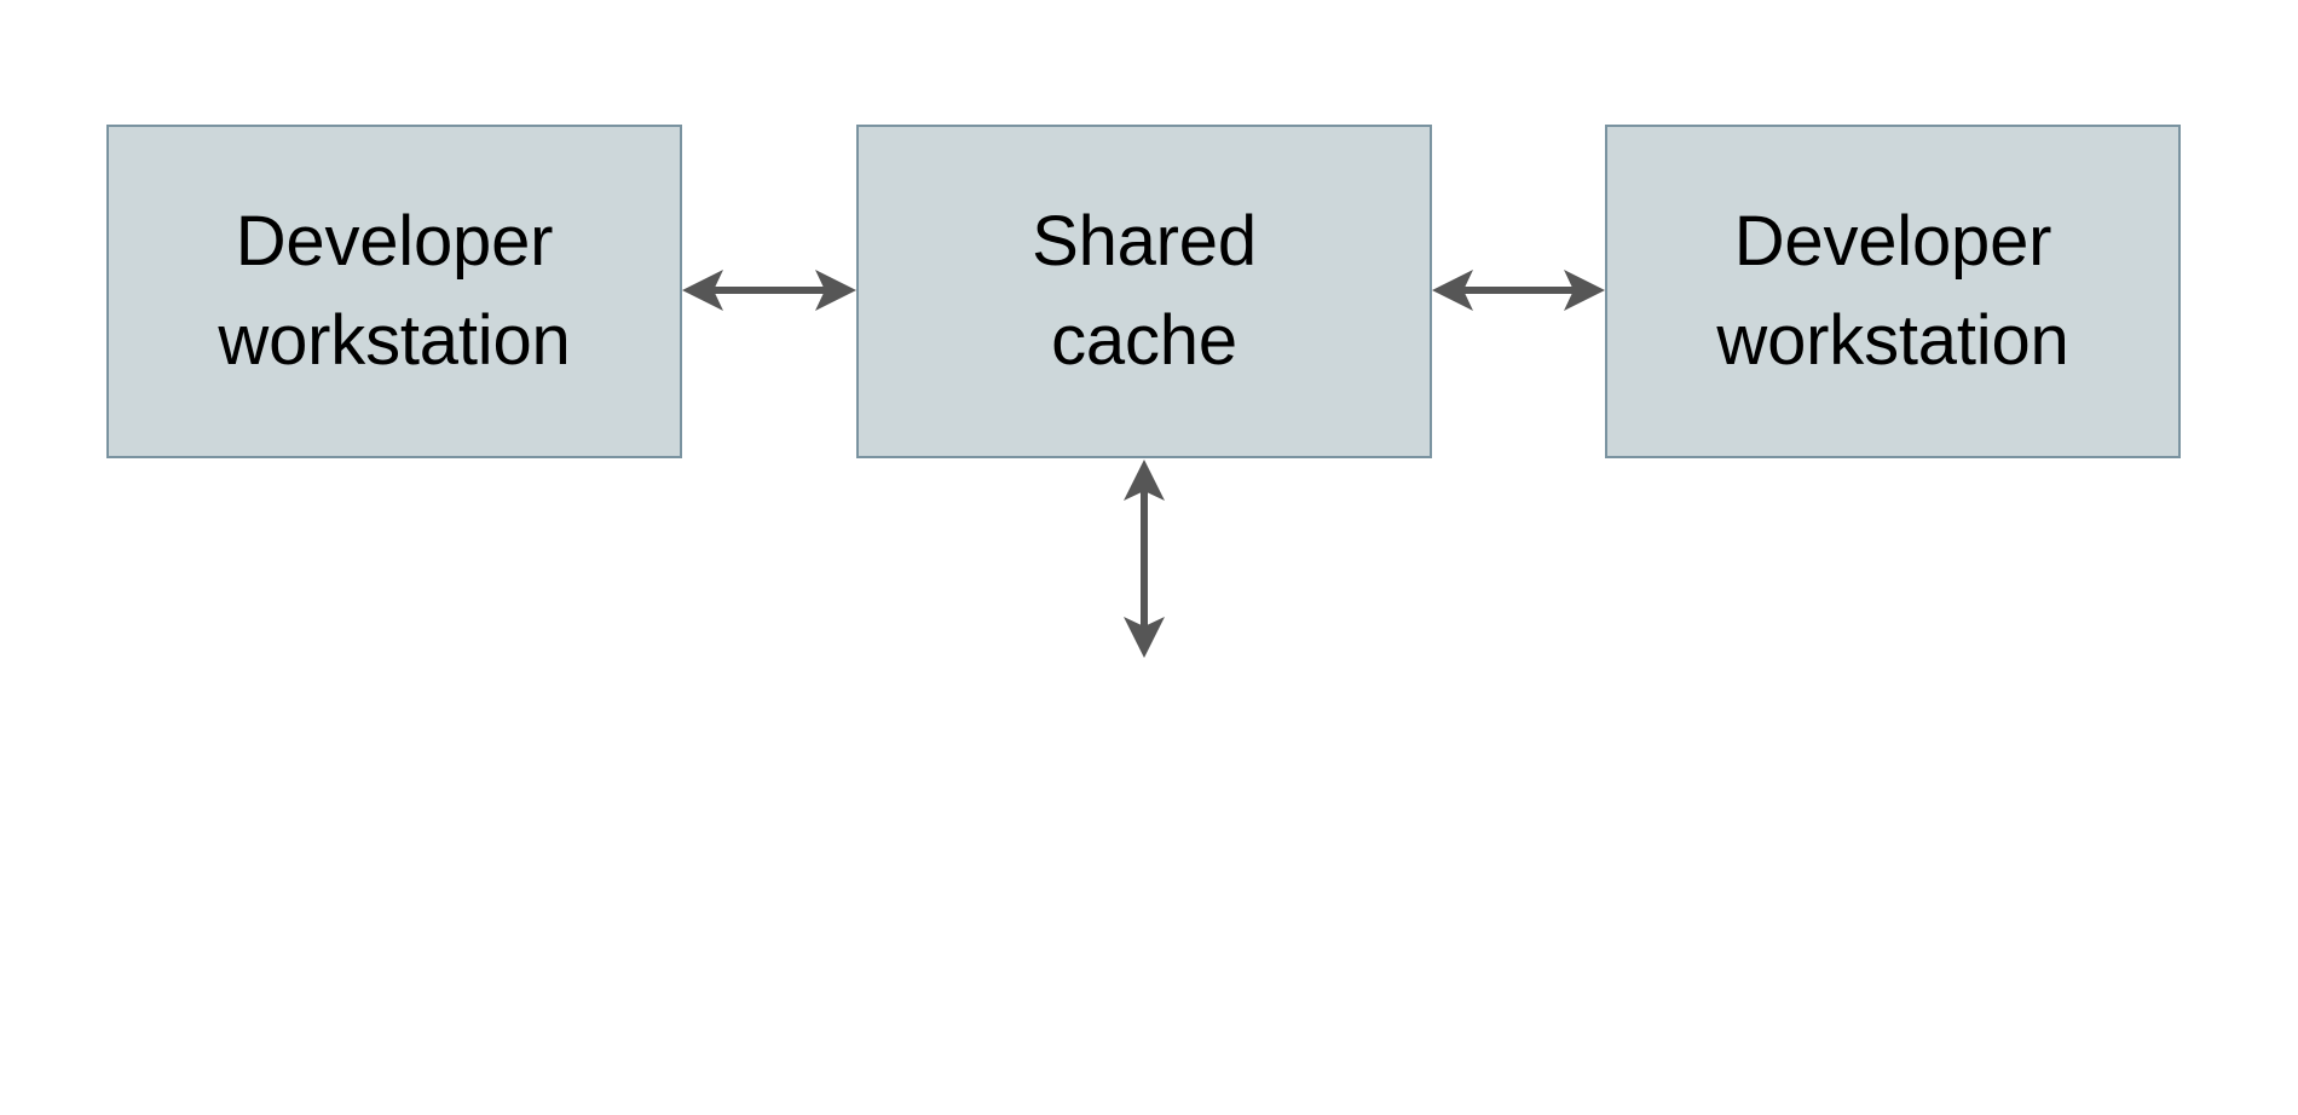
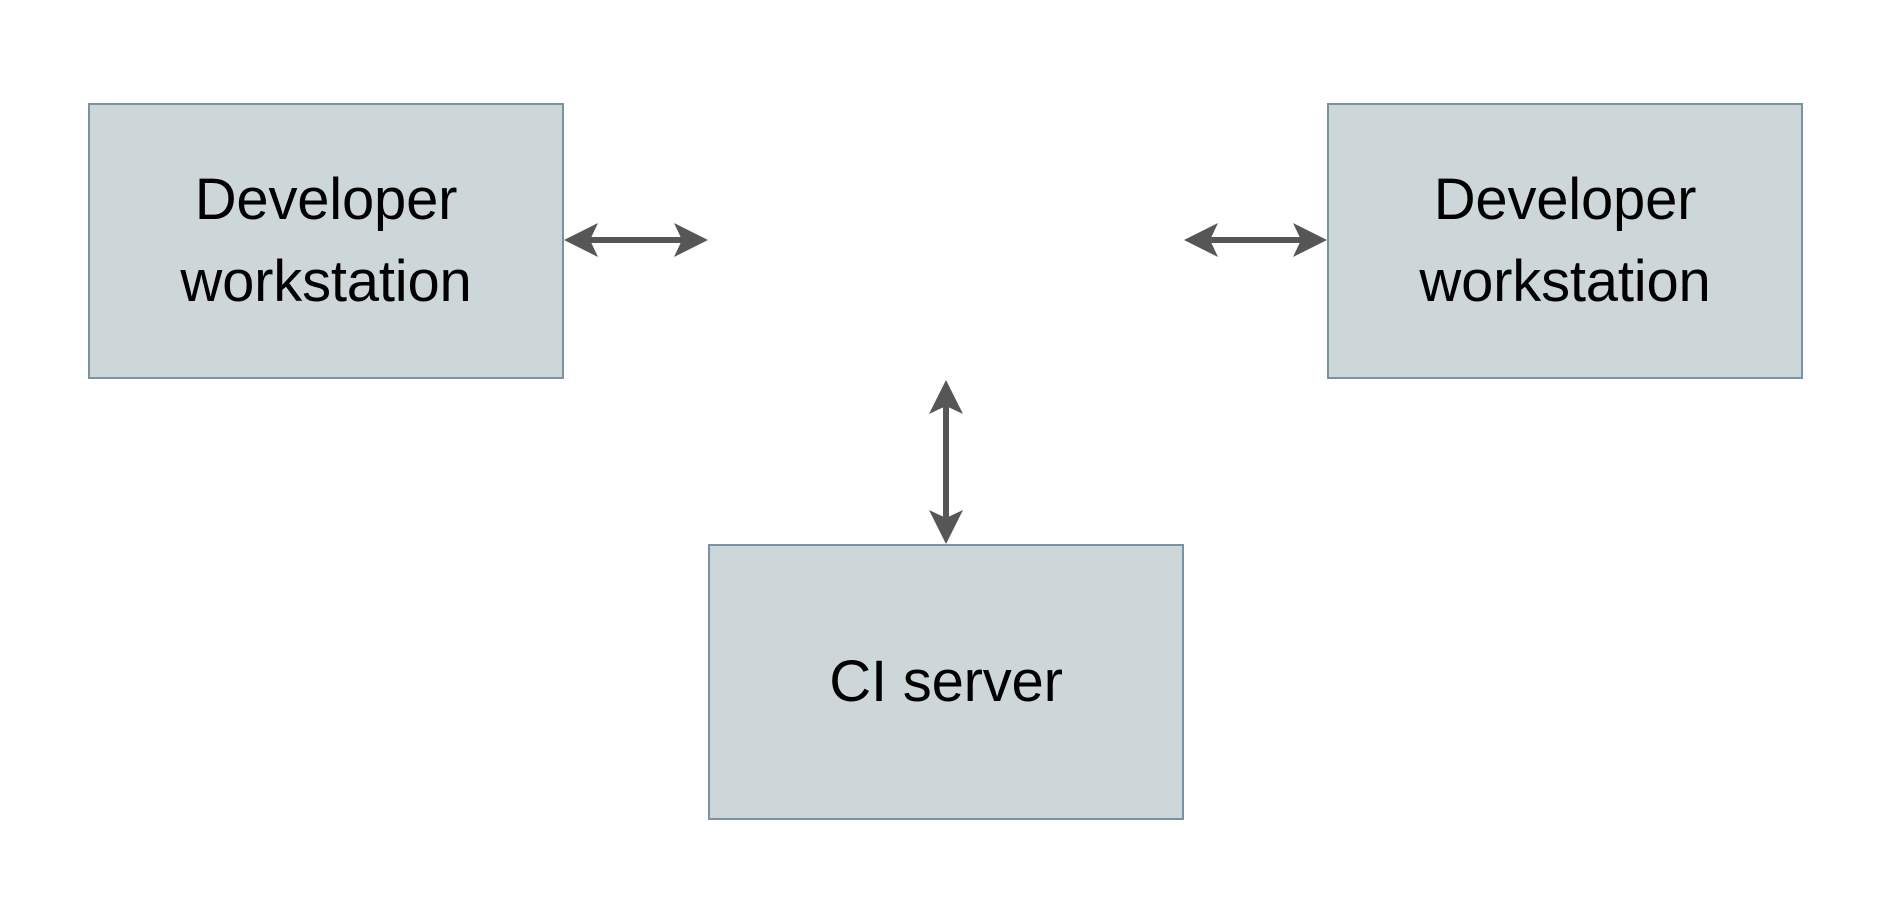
  Developer
  workstation
- Shared
- cache
  Developer
  workstation
+ CI server
